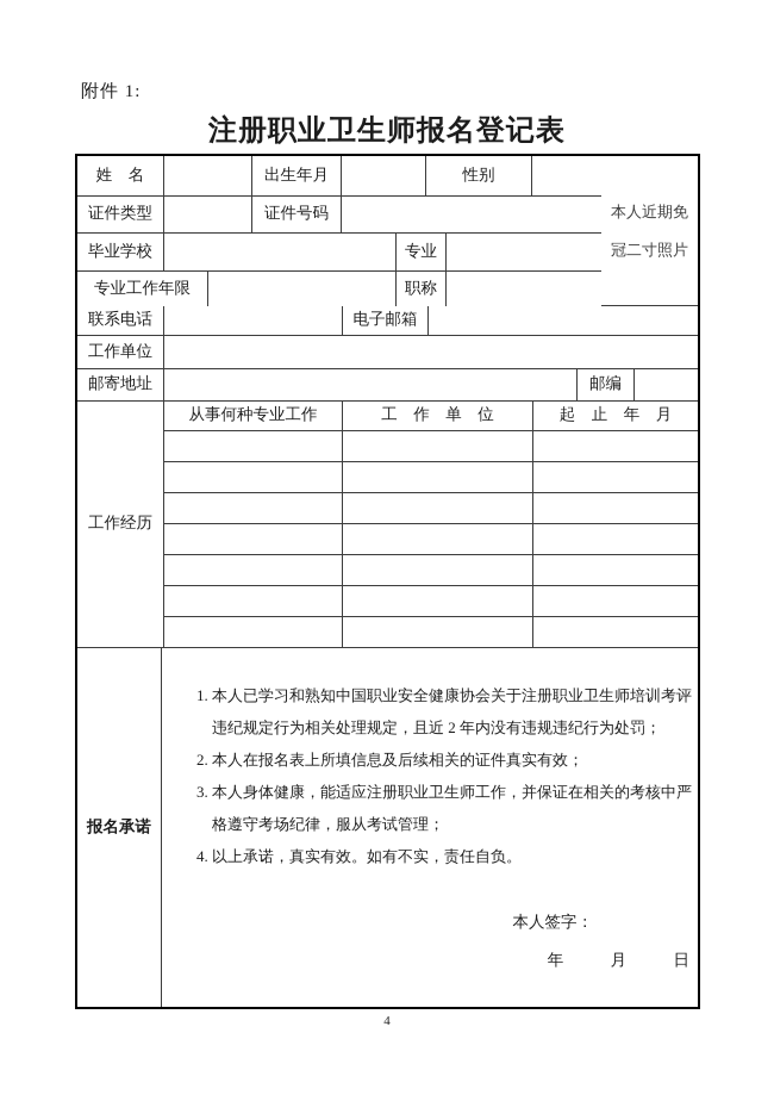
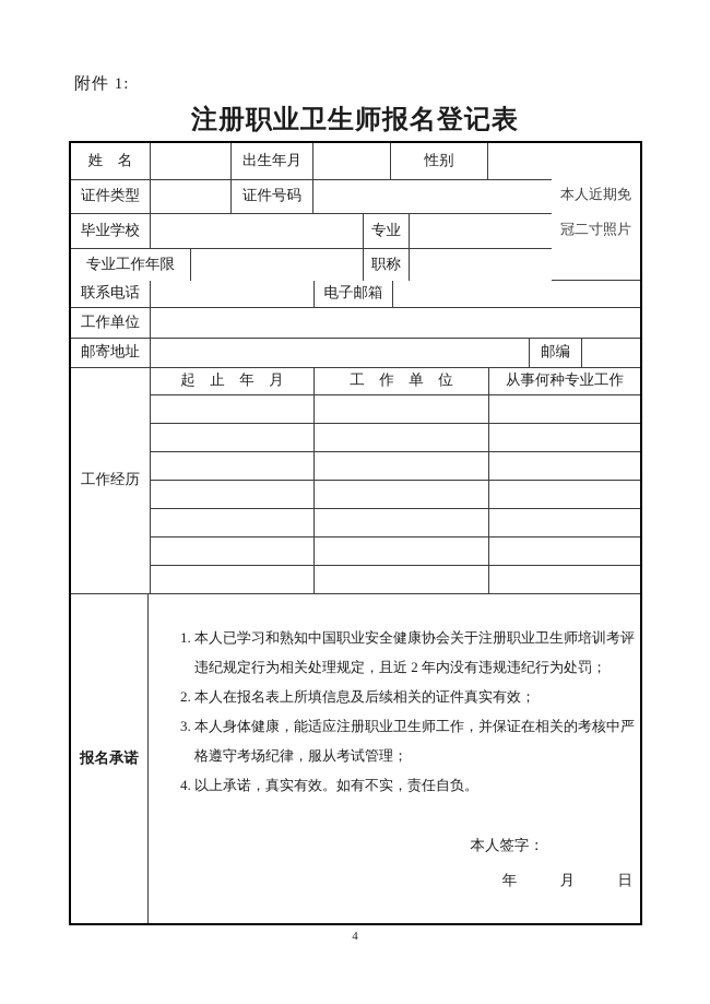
  附件 1:
  注册职业卫生师报名登记表
  姓 名
  出生年月
  性别
  证件类型
  证件号码
  毕业学校
  专业
  专业工作年限
  职称
  本人近期免
  冠二寸照片
  联系电话
  电子邮箱
  工作单位
  邮寄地址
  邮编
  工作经历
- 从事何种专业工作
+ 起 止 年 月
  工 作 单 位
- 起 止 年 月
+ 从事何种专业工作
  报名承诺
  本人已学习和熟知中国职业安全健康协会关于注册职业卫生师培训考评违纪规定行为相关处理规定，且近 2 年内没有违规违纪行为处罚；
  本人在报名表上所填信息及后续相关的证件真实有效；
  本人身体健康，能适应注册职业卫生师工作，并保证在相关的考核中严格遵守考场纪律，服从考试管理；
  以上承诺，真实有效。如有不实，责任自负。
  本人签字：
  年 月 日
  4
